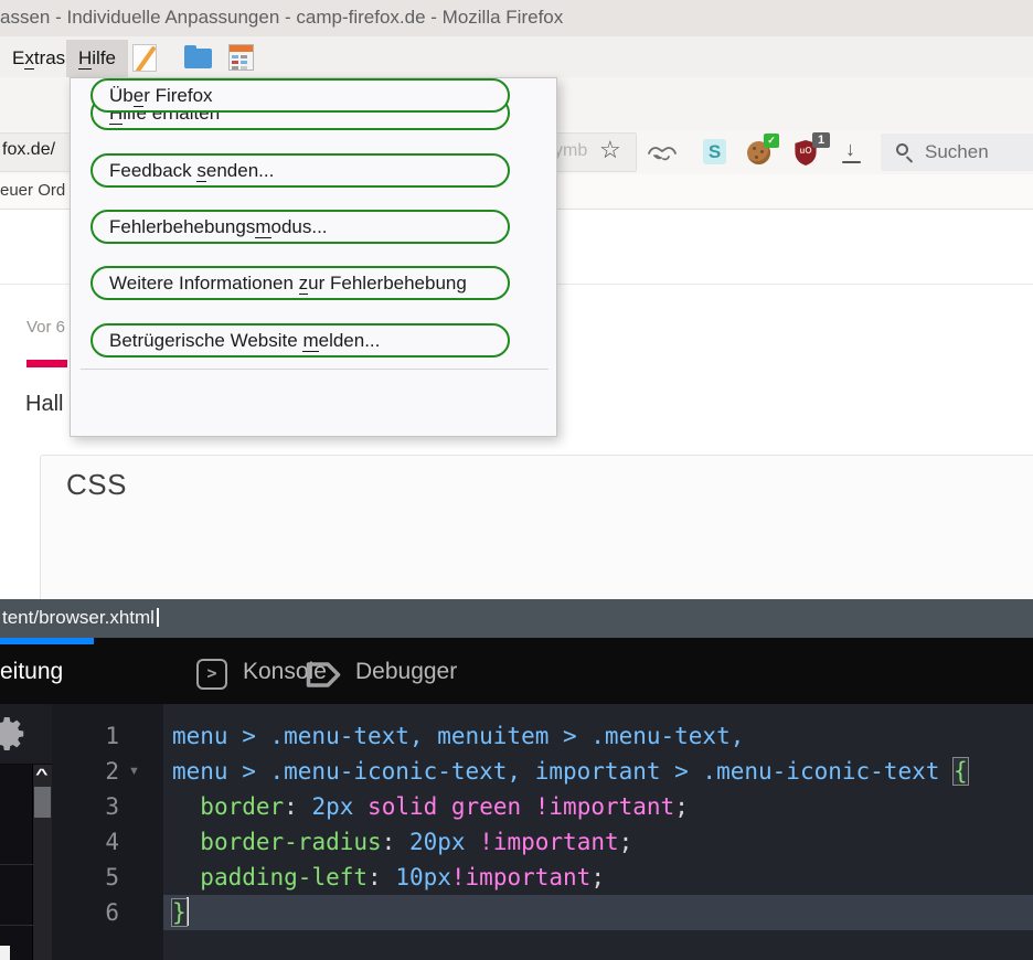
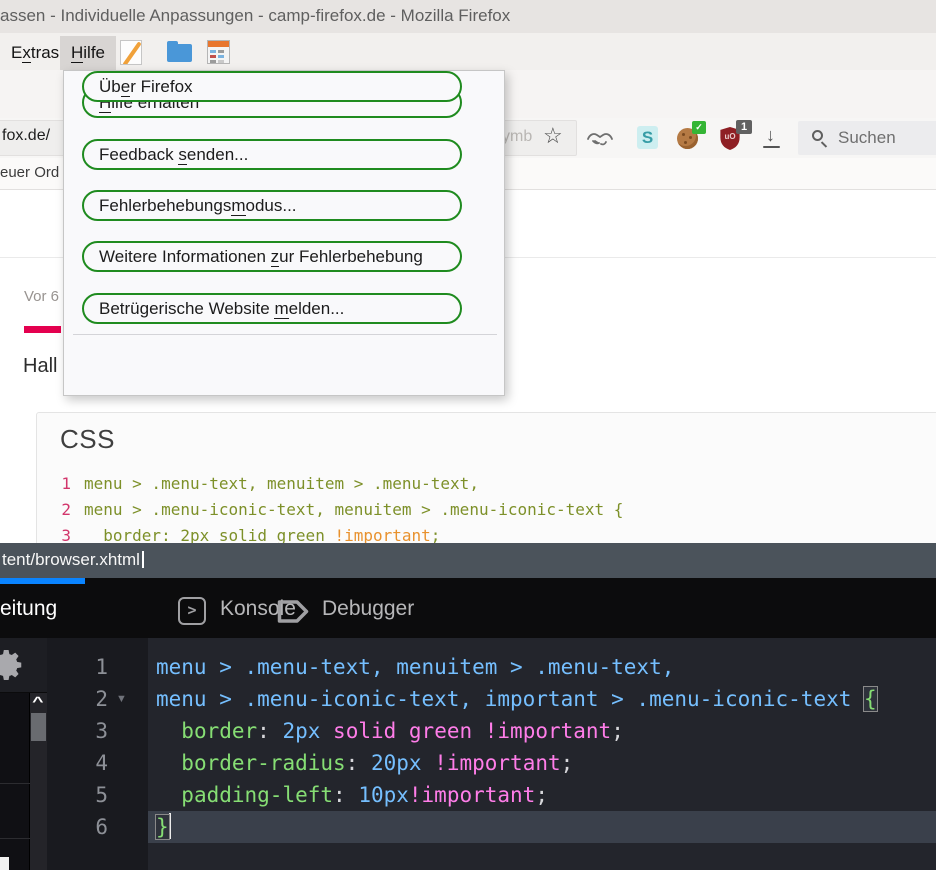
  assen - Individuelle Anpassungen - camp-firefox.de - Mozilla Firefox
  Extras
  Hilfe
  fox.de/
  ymb
  ☆
  S
  ✓
  uO
  1
  ↓
  Suchen
  euer Ord
  Vor 6
  Hall
  CSS
+ 1 menu > .menu-text, menuitem > .menu-text,
+ 2 menu > .menu-iconic-text, menuitem > .menu-iconic-text {
+ 3 border: 2px solid green !important;
  Hilfe erhalten
  Feedback senden...
  Fehlerbehebungsmodus...
  Weitere Informationen zur Fehlerbehebung
  Betrügerische Website melden...
  Über Firefox
  tent/browser.xhtml
  eitung
  >
  Konsole
  Debugger
  1
  menu > .menu-text, menuitem > .menu-text,
  2
  ▼
  menu > .menu-iconic-text, important > .menu-iconic-text {
  3
  border: 2px solid green !important;
  4
  border-radius: 20px !important;
  5
  padding-left: 10px!important;
  6
  }
  ^
